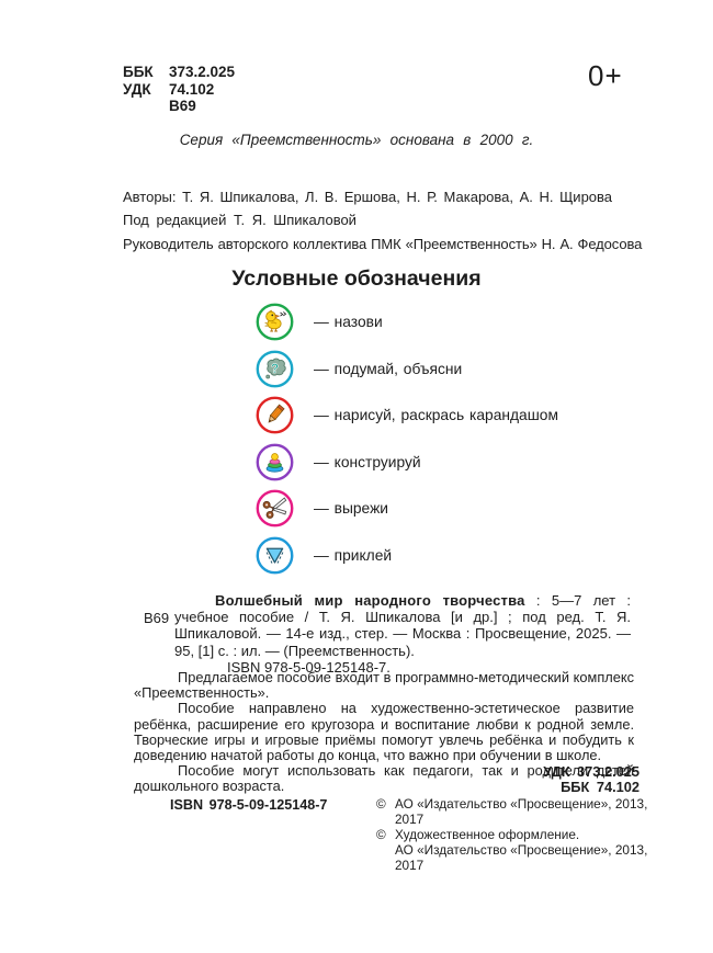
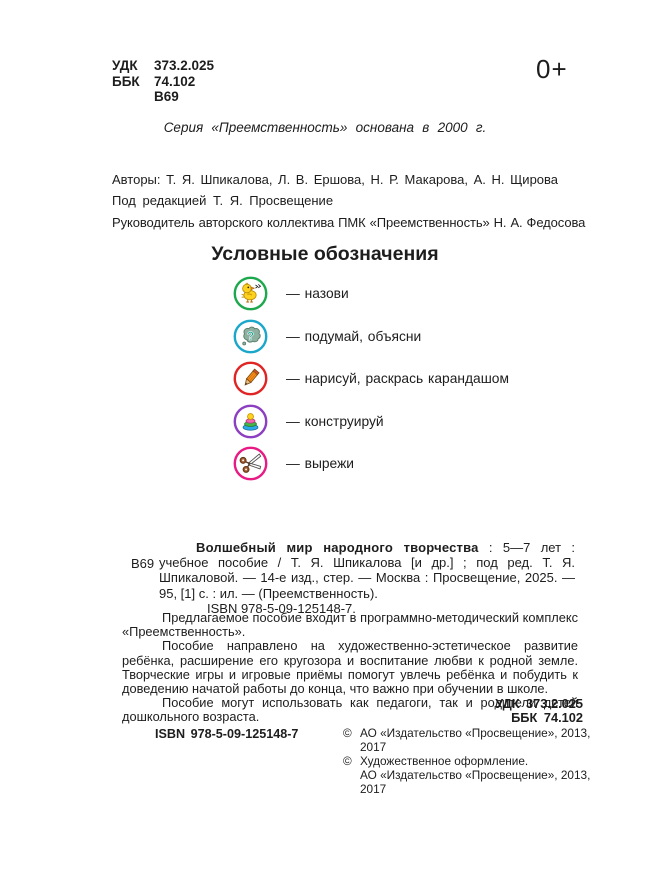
- ББК
+ УДК
  373.2.025
- УДК
+ ББК
  74.102
  В69
  0+
  Серия «Преемственность» основана в 2000 г.
  Авторы: Т. Я. Шпикалова, Л. В. Ершова, Н. Р. Макарова, А. Н. Щирова
- Под редакцией Т. Я. Шпикаловой
+ Под редакцией Т. Я. Просвещение
  Руководитель авторского коллектива ПМК «Преемственность» Н. А. Федосова
  Условные обозначения
  — назови
  ?
  — подумай, объясни
  — нарисуй, раскрась карандашом
  — конструируй
  — вырежи
- — приклей
  В69
  Волшебный мир народного творчества : 5—7 лет : учебное пособие / Т. Я. Шпикалова [и др.] ; под ред. Т. Я. Шпикаловой. — 14-е изд., стер. — Москва : Просвещение, 2025. — 95, [1] с. : ил. — (Преемственность).
  ISBN 978-5-09-125148-7.
  Предлагаемое пособие входит в программно-методический комплекс «Преемственность».
  Пособие направлено на художественно-эстетическое развитие ребёнка, расширение его кругозора и воспитание любви к родной земле. Творческие игры и игровые приёмы помогут увлечь ребёнка и побудить к доведению начатой работы до конца, что важно при обучении в школе.
  Пособие могут использовать как педагоги, так и родители детей дошкольного возраста.
  УДК 373.2.025
  ББК 74.102
  ISBN 978-5-09-125148-7
  ©
  АО «Издательство «Просвещение», 2013, 2017
  ©
  Художественное оформление.
  АО «Издательство «Просвещение», 2013, 2017
